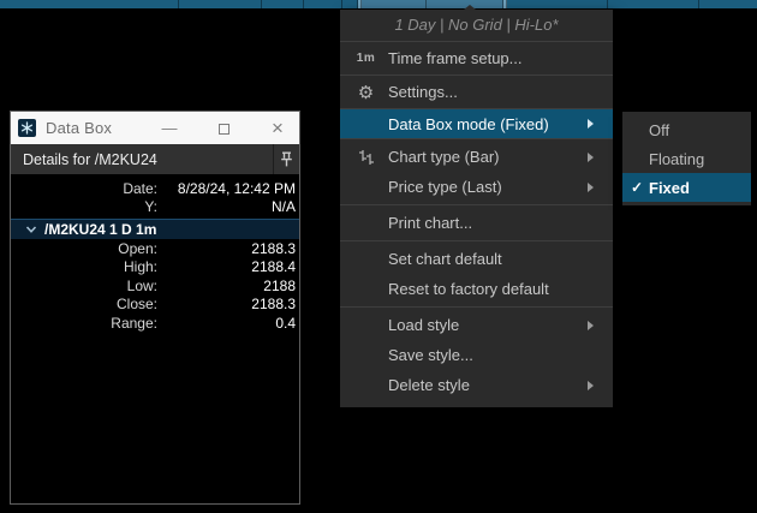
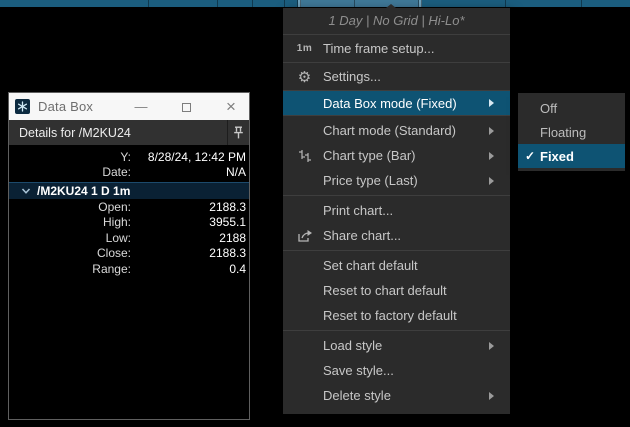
  Data Box
  —
  ×
  Details for /M2KU24
- Date:
+ Y:
  8/28/24, 12:42 PM
- Y:
+ Date:
  N/A
  /M2KU24 1 D 1m
  Open:
  2188.3
  High:
- 2188.4
+ 3955.1
  Low:
  2188
  Close:
  2188.3
  Range:
  0.4
  1 Day | No Grid | Hi-Lo*
  1m
  Time frame setup...
  ⚙
  Settings...
  Data Box mode (Fixed)
+ Chart mode (Standard)
  Chart type (Bar)
  Price type (Last)
  Print chart...
+ Share chart...
  Set chart default
+ Reset to chart default
  Reset to factory default
  Load style
  Save style...
  Delete style
  Off
  Floating
  ✓
  Fixed
